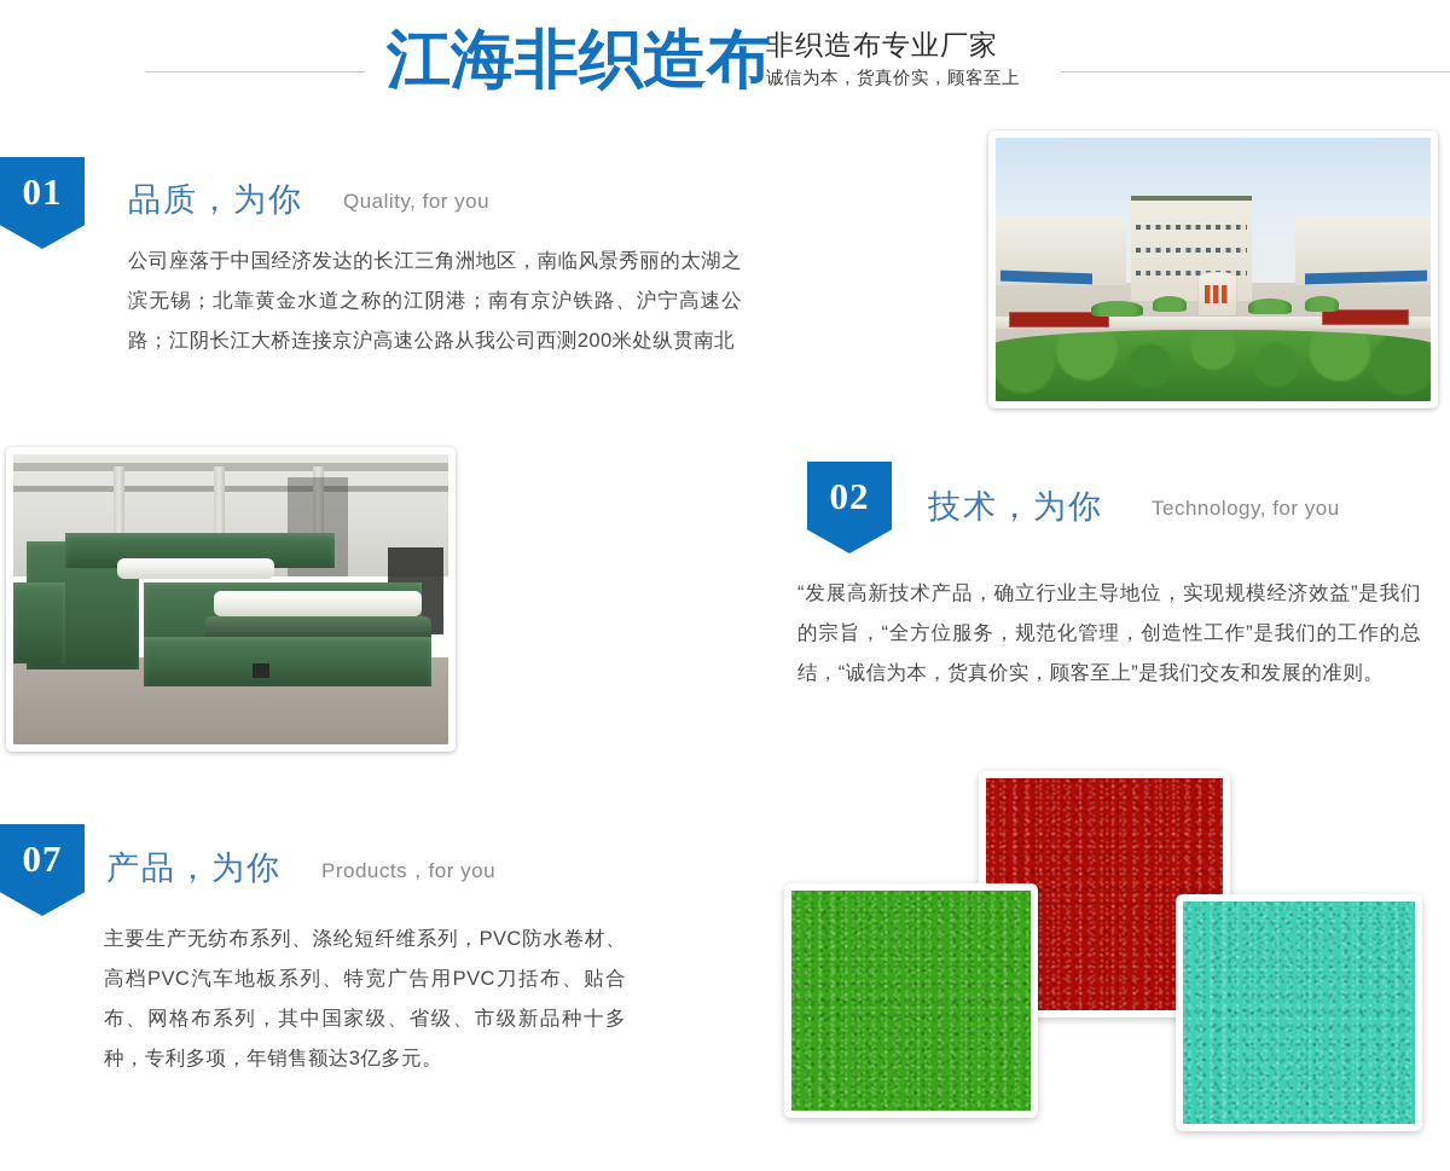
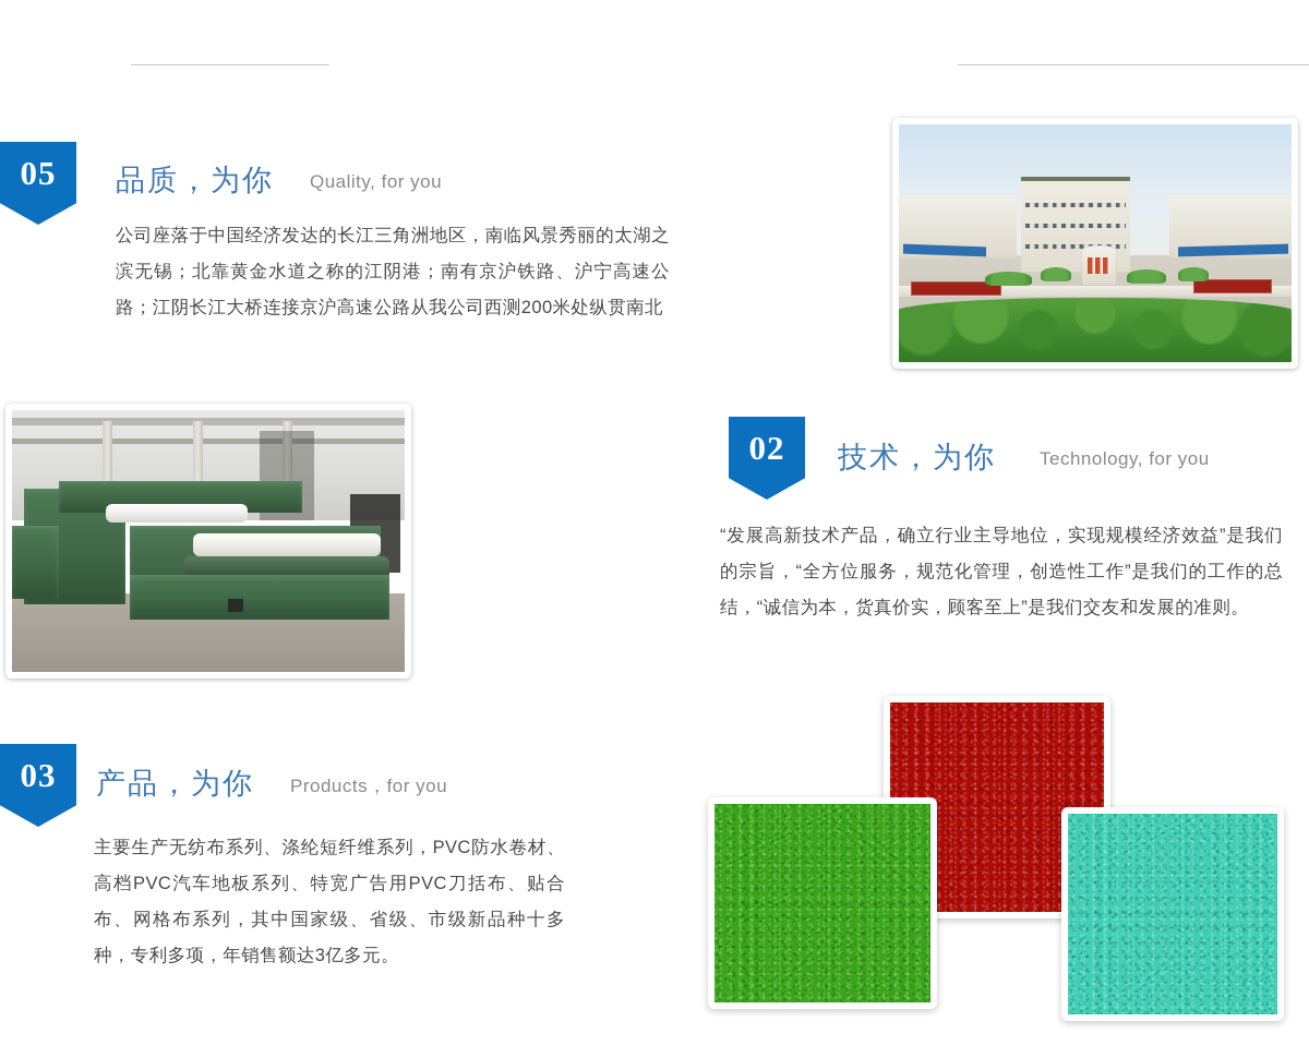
- 江海非织造布
- 非织造布专业厂家
- 诚信为本，货真价实，顾客至上
- 01
+ 05
  品质，为你
  Quality, for you
  公司座落于中国经济发达的长江三角洲地区，南临风景秀丽的太湖之滨无锡；北靠黄金水道之称的江阴港；南有京沪铁路、沪宁高速公路；江阴长江大桥连接京沪高速公路从我公司西测200米处纵贯南北
  02
  技术，为你
  Technology, for you
  “发展高新技术产品，确立行业主导地位，实现规模经济效益”是我们的宗旨，“全方位服务，规范化管理，创造性工作”是我们的工作的总结，“诚信为本，货真价实，顾客至上”是我们交友和发展的准则。
- 07
+ 03
  产品，为你
  Products，for you
  主要生产无纺布系列、涤纶短纤维系列，PVC防水卷材、高档PVC汽车地板系列、特宽广告用PVC刀括布、贴合布、网格布系列，其中国家级、省级、市级新品种十多种，专利多项，年销售额达3亿多元。
